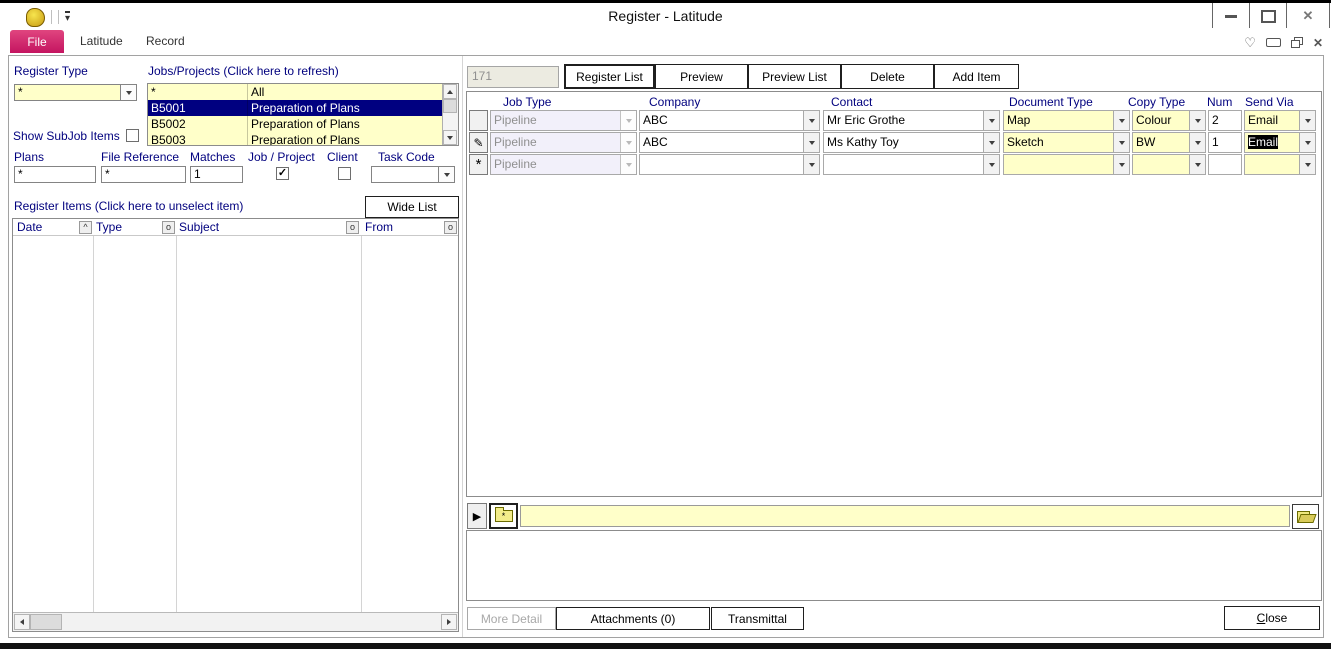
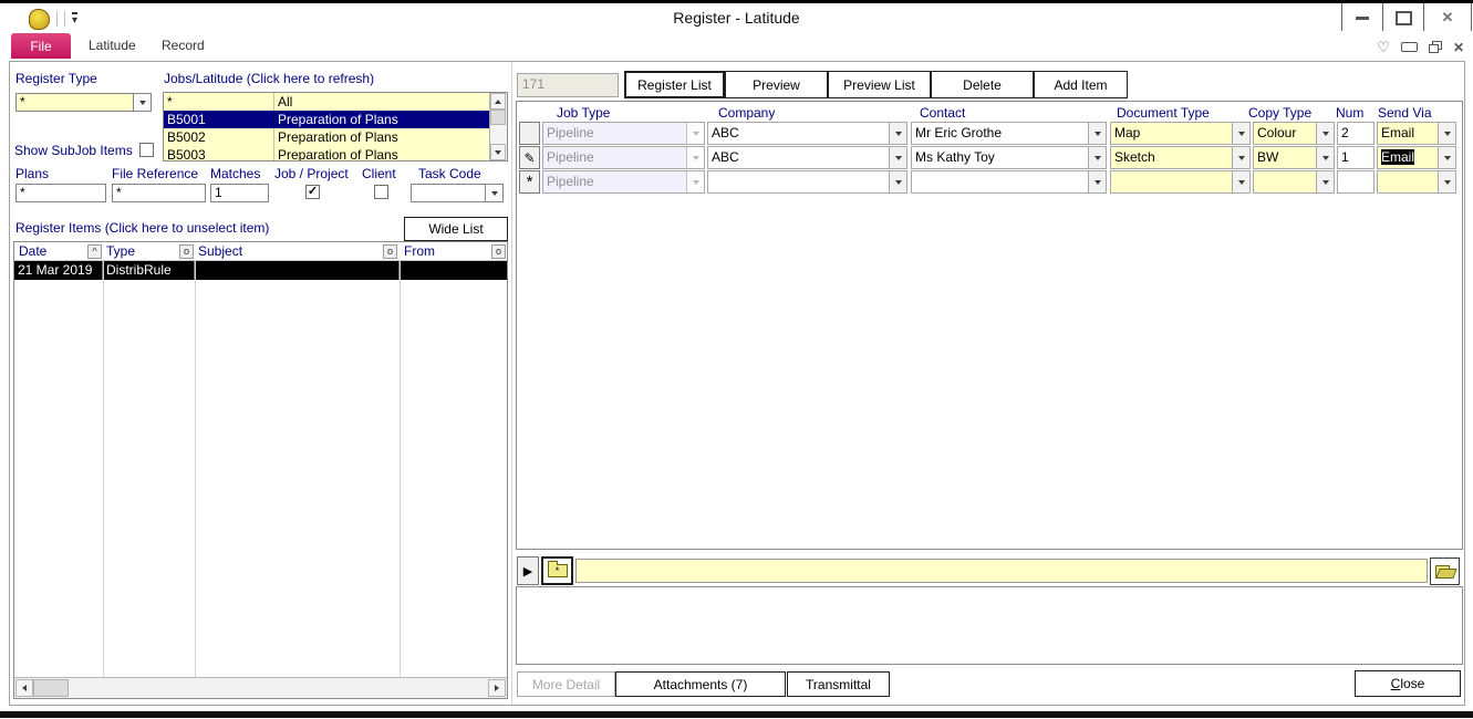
  Register - Latitude
  ▾
  ✕
  File
  Latitude
  Record
  ♡
  ✕
  Register Type
- Jobs/Projects (Click here to refresh)
+ Jobs/Latitude (Click here to refresh)
  *
  *
  All
  B5001
  Preparation of Plans
  B5002
  Preparation of Plans
  B5003
  Preparation of Plans
  Show SubJob Items
  Plans
  File Reference
  Matches
  Job / Project
  Client
  Task Code
  *
  *
  1
  ✓
  Register Items (Click here to unselect item)
  Wide List
  Date
  Type
  Subject
  From
  ^
  o
  o
  o
+ 21 Mar 2019
+ DistribRule
  171
  Register List
  Preview
  Preview List
  Delete
  Add Item
  Job Type
  Company
  Contact
  Document Type
  Copy Type
  Num
  Send Via
  Pipeline
  ABC
  Mr Eric Grothe
  Map
  Colour
  2
  Email
  ✎
  Pipeline
  ABC
  Ms Kathy Toy
  Sketch
  BW
  1
  Email
  *
  Pipeline
  ▶
  *
  More Detail
- Attachments (0)
+ Attachments (7)
  Transmittal
  Close
